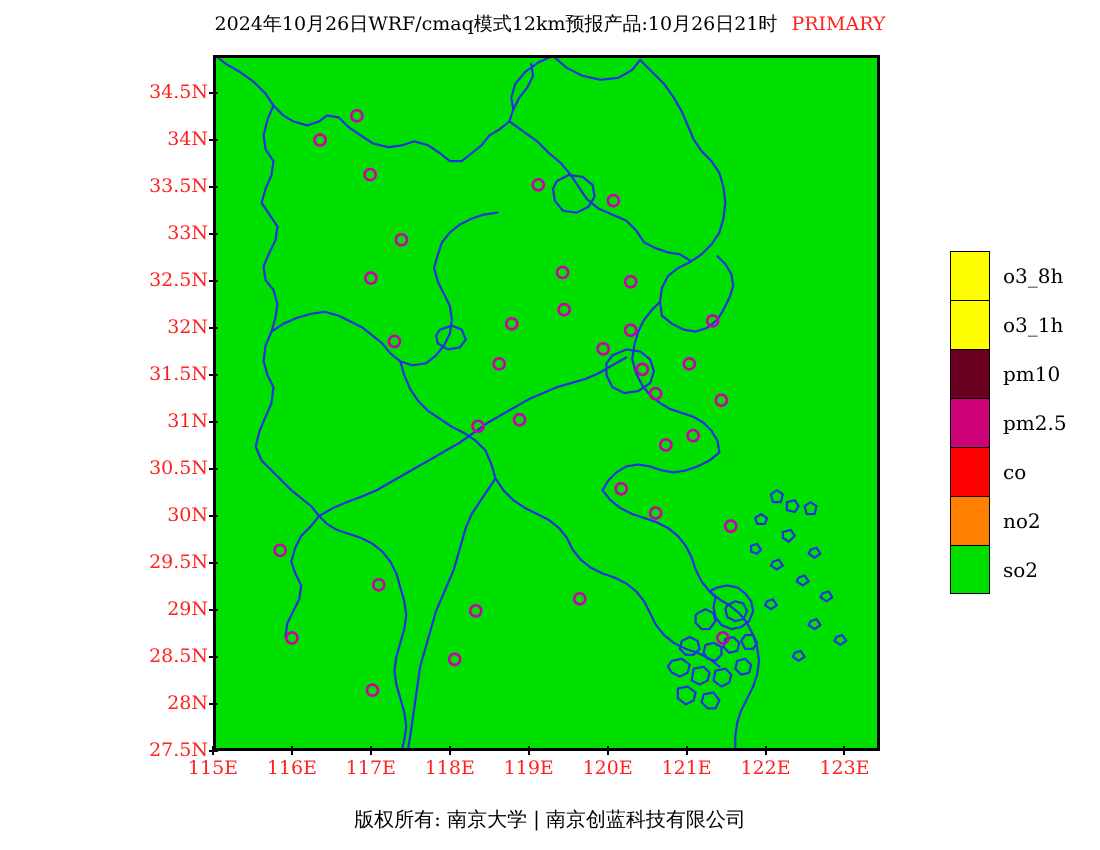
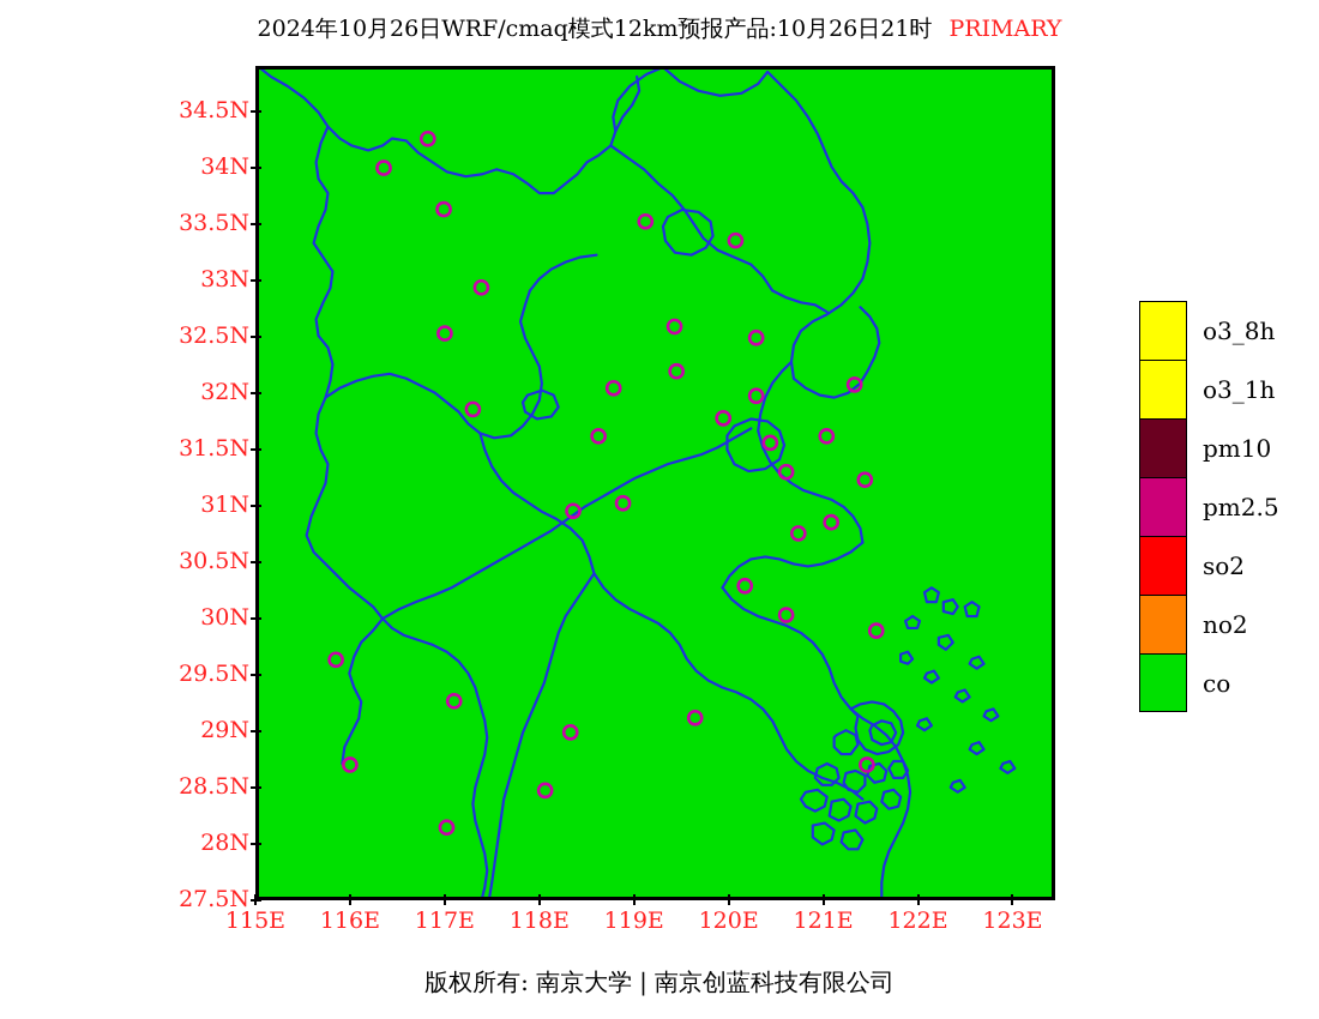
  2024年10月26日WRF/cmaq模式12km预报产品:10月26日21时 PRIMARY
  34.5N
  34N
  33.5N
  33N
  32.5N
  32N
  31.5N
  31N
  30.5N
  30N
  29.5N
  29N
  28.5N
  28N
  27.5N
  115E
  116E
  117E
  118E
  119E
  120E
  121E
  122E
  123E
  o3_8h
  o3_1h
  pm10
  pm2.5
- co
+ so2
  no2
- so2
+ co
  版权所有: 南京大学 | 南京创蓝科技有限公司
